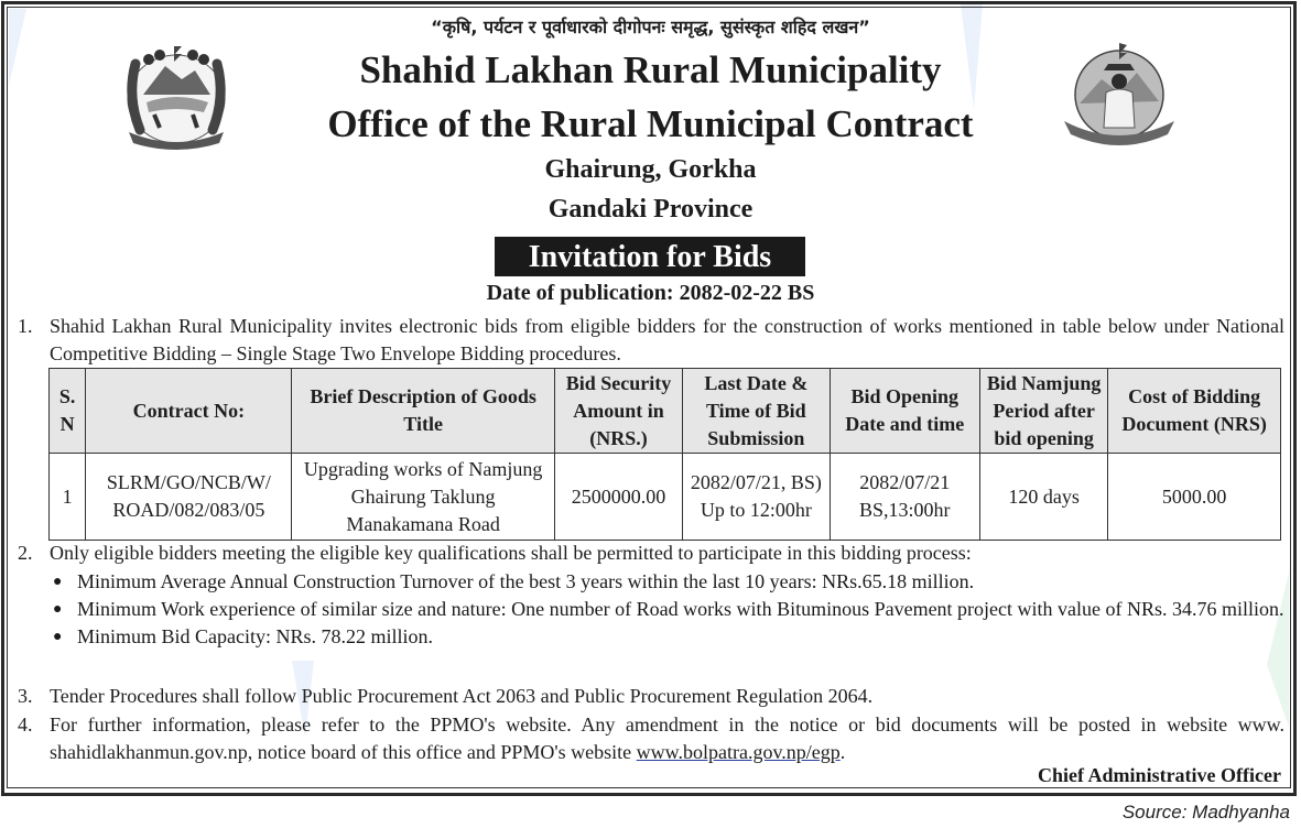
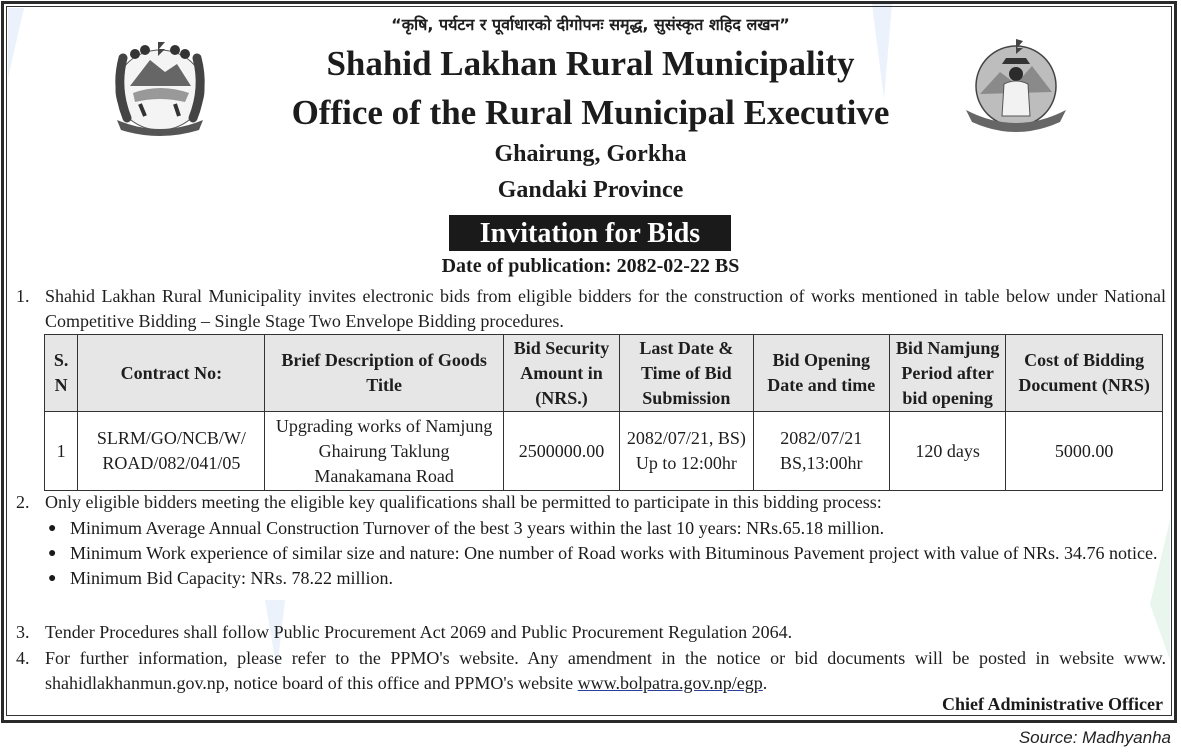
  “कृषि, पर्यटन र पूर्वाधारको दीगोपनः समृद्ध, सुसंस्कृत शहिद लखन”
  Shahid Lakhan Rural Municipality
- Office of the Rural Municipal Contract
+ Office of the Rural Municipal Executive
  Ghairung, Gorkha
  Gandaki Province
  Invitation for Bids
  Date of publication: 2082-02-22 BS
  1.
  Shahid Lakhan Rural Municipality invites electronic bids from eligible bidders for the construction of works mentioned in table below under National Competitive Bidding – Single Stage Two Envelope Bidding procedures.
  S. N	Contract No:	Brief Description of Goods Title	Bid Security Amount in (NRS.)	Last Date & Time of Bid Submission	Bid Opening Date and time	Bid Namjung Period after bid opening	Cost of Bidding Document (NRS)
- 1	SLRM/GO/NCB/W/ ROAD/082/083/05	Upgrading works of Namjung Ghairung Taklung Manakamana Road	2500000.00	2082/07/21, BS) Up to 12:00hr	2082/07/21 BS,13:00hr	120 days	5000.00
+ 1	SLRM/GO/NCB/W/ ROAD/082/041/05	Upgrading works of Namjung Ghairung Taklung Manakamana Road	2500000.00	2082/07/21, BS) Up to 12:00hr	2082/07/21 BS,13:00hr	120 days	5000.00
  2.
  Only eligible bidders meeting the eligible key qualifications shall be permitted to participate in this bidding process:
  ●
  Minimum Average Annual Construction Turnover of the best 3 years within the last 10 years: NRs.65.18 million.
  ●
- Minimum Work experience of similar size and nature: One number of Road works with Bituminous Pavement project with value of NRs. 34.76 million.
+ Minimum Work experience of similar size and nature: One number of Road works with Bituminous Pavement project with value of NRs. 34.76 notice.
  ●
  Minimum Bid Capacity: NRs. 78.22 million.
  3.
- Tender Procedures shall follow Public Procurement Act 2063 and Public Procurement Regulation 2064.
+ Tender Procedures shall follow Public Procurement Act 2069 and Public Procurement Regulation 2064.
  4.
  For further information, please refer to the PPMO's website. Any amendment in the notice or bid documents will be posted in website www. shahidlakhanmun.gov.np, notice board of this office and PPMO's website www.bolpatra.gov.np/egp.
  Chief Administrative Officer
  Source: Madhyanha
